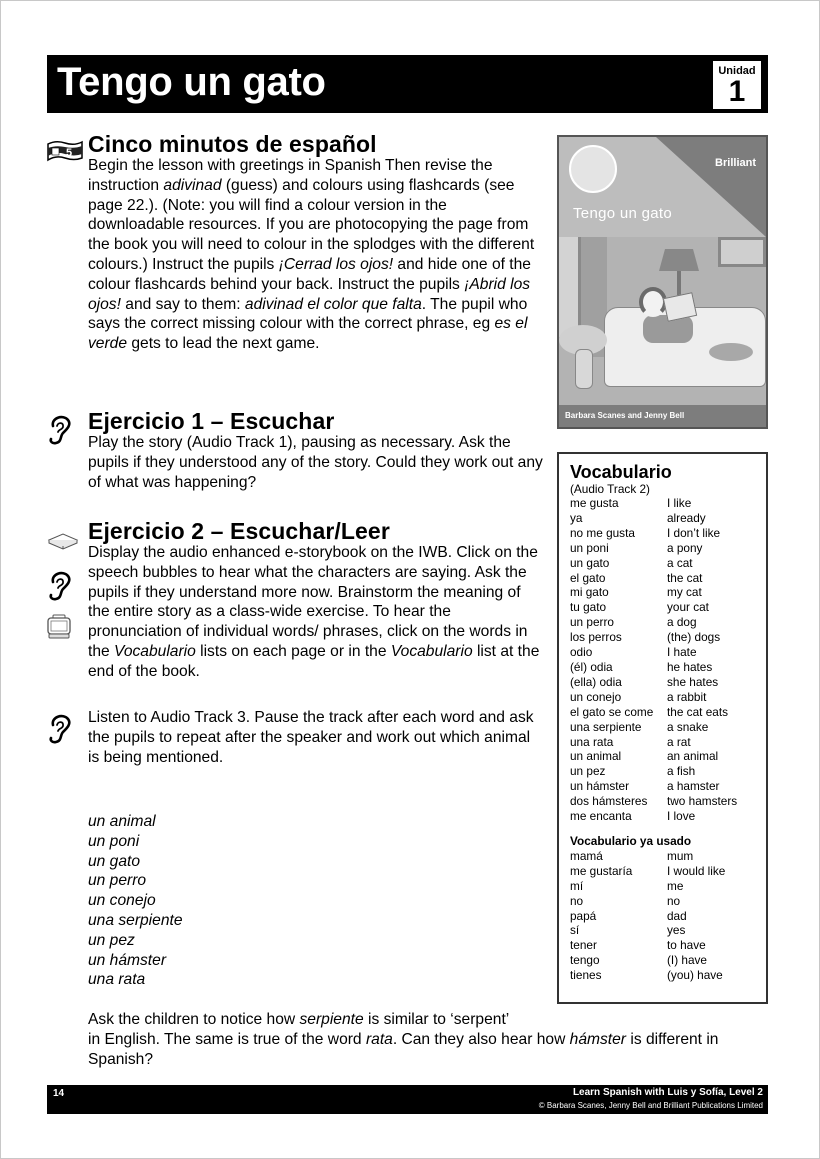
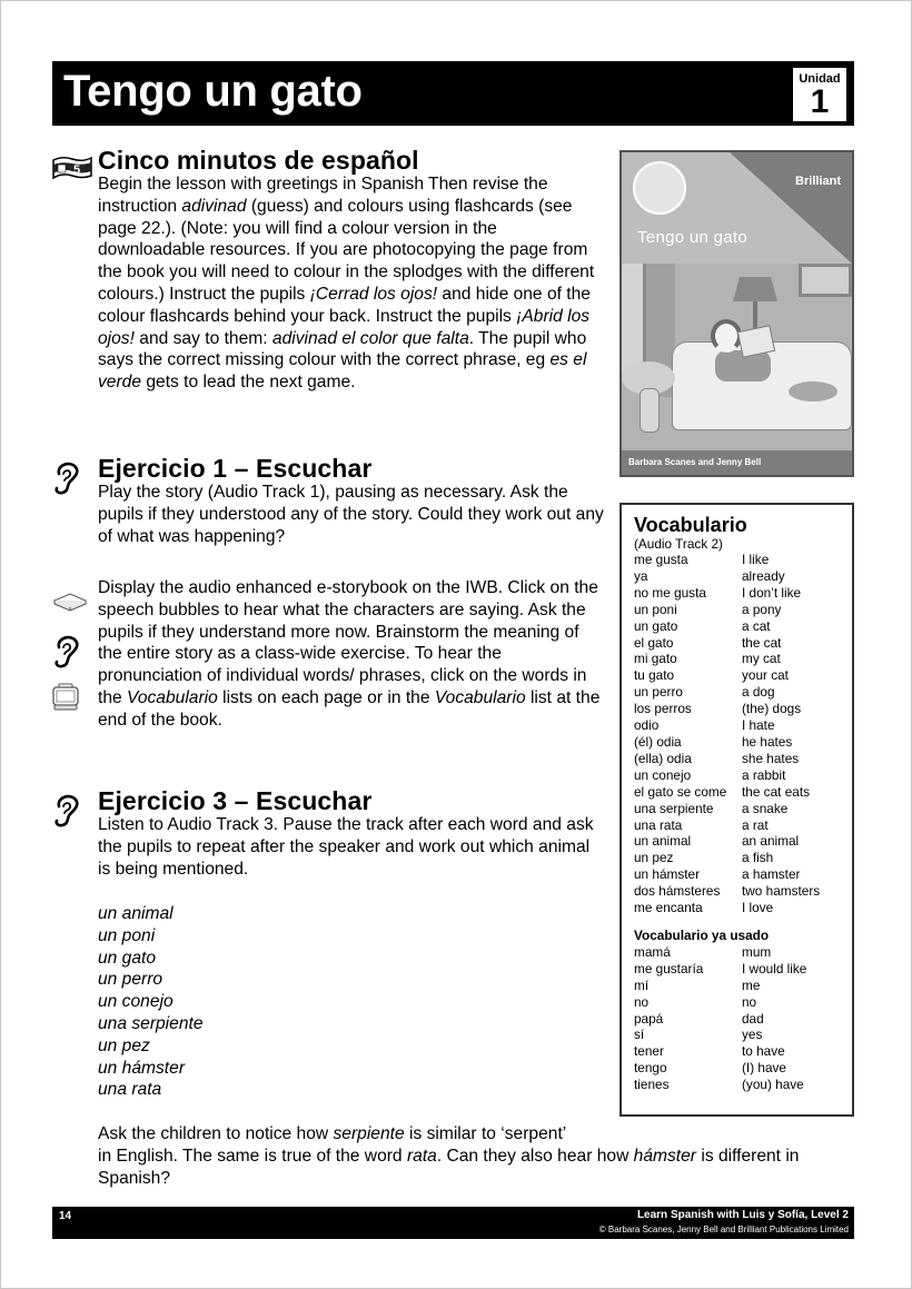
  Tengo un gato
  Unidad
  1
  5
  Cinco minutos de español
  Begin the lesson with greetings in Spanish Then revise the instruction adivinad (guess) and colours using flashcards (see page 22.). (Note: you will find a colour version in the downloadable resources. If you are photocopying the page from the book you will need to colour in the splodges with the different colours.) Instruct the pupils ¡Cerrad los ojos! and hide one of the colour flashcards behind your back. Instruct the pupils ¡Abrid los ojos! and say to them: adivinad el color que falta. The pupil who says the correct missing colour with the correct phrase, eg es el verde gets to lead the next game.
  Ejercicio 1 – Escuchar
  Play the story (Audio Track 1), pausing as necessary. Ask the pupils if they understood any of the story. Could they work out any of what was happening?
- Ejercicio 2 – Escuchar/Leer
  Display the audio enhanced e-storybook on the IWB. Click on the speech bubbles to hear what the characters are saying. Ask the pupils if they understand more now. Brainstorm the meaning of the entire story as a class-wide exercise. To hear the pronunciation of individual words/ phrases, click on the words in the Vocabulario lists on each page or in the Vocabulario list at the end of the book.
+ Ejercicio 3 – Escuchar
  Listen to Audio Track 3. Pause the track after each word and ask the pupils to repeat after the speaker and work out which animal is being mentioned.
  un animal
  un poni
  un gato
  un perro
  un conejo
  una serpiente
  un pez
  un hámster
  una rata
  Ask the children to notice how serpiente is similar to ‘serpent’
  in English. The same is true of the word rata. Can they also hear how hámster is different in Spanish?
  Brilliant
  Tengo un gato
  Barbara Scanes and Jenny Bell
  Vocabulario
  (Audio Track 2)
  me gusta	I like
  ya	already
  no me gusta	I don’t like
  un poni	a pony
  un gato	a cat
  el gato	the cat
  mi gato	my cat
  tu gato	your cat
  un perro	a dog
  los perros	(the) dogs
  odio	I hate
  (él) odia	he hates
  (ella) odia	she hates
  un conejo	a rabbit
  el gato se come	the cat eats
  una serpiente	a snake
  una rata	a rat
  un animal	an animal
  un pez	a fish
  un hámster	a hamster
  dos hámsteres	two hamsters
  me encanta	I love
  Vocabulario ya usado
  mamá	mum
  me gustaría	I would like
  mí	me
  no	no
  papá	dad
  sí	yes
  tener	to have
  tengo	(I) have
  tienes	(you) have
  14
  Learn Spanish with Luis y Sofía, Level 2
  © Barbara Scanes, Jenny Bell and Brilliant Publications Limited
